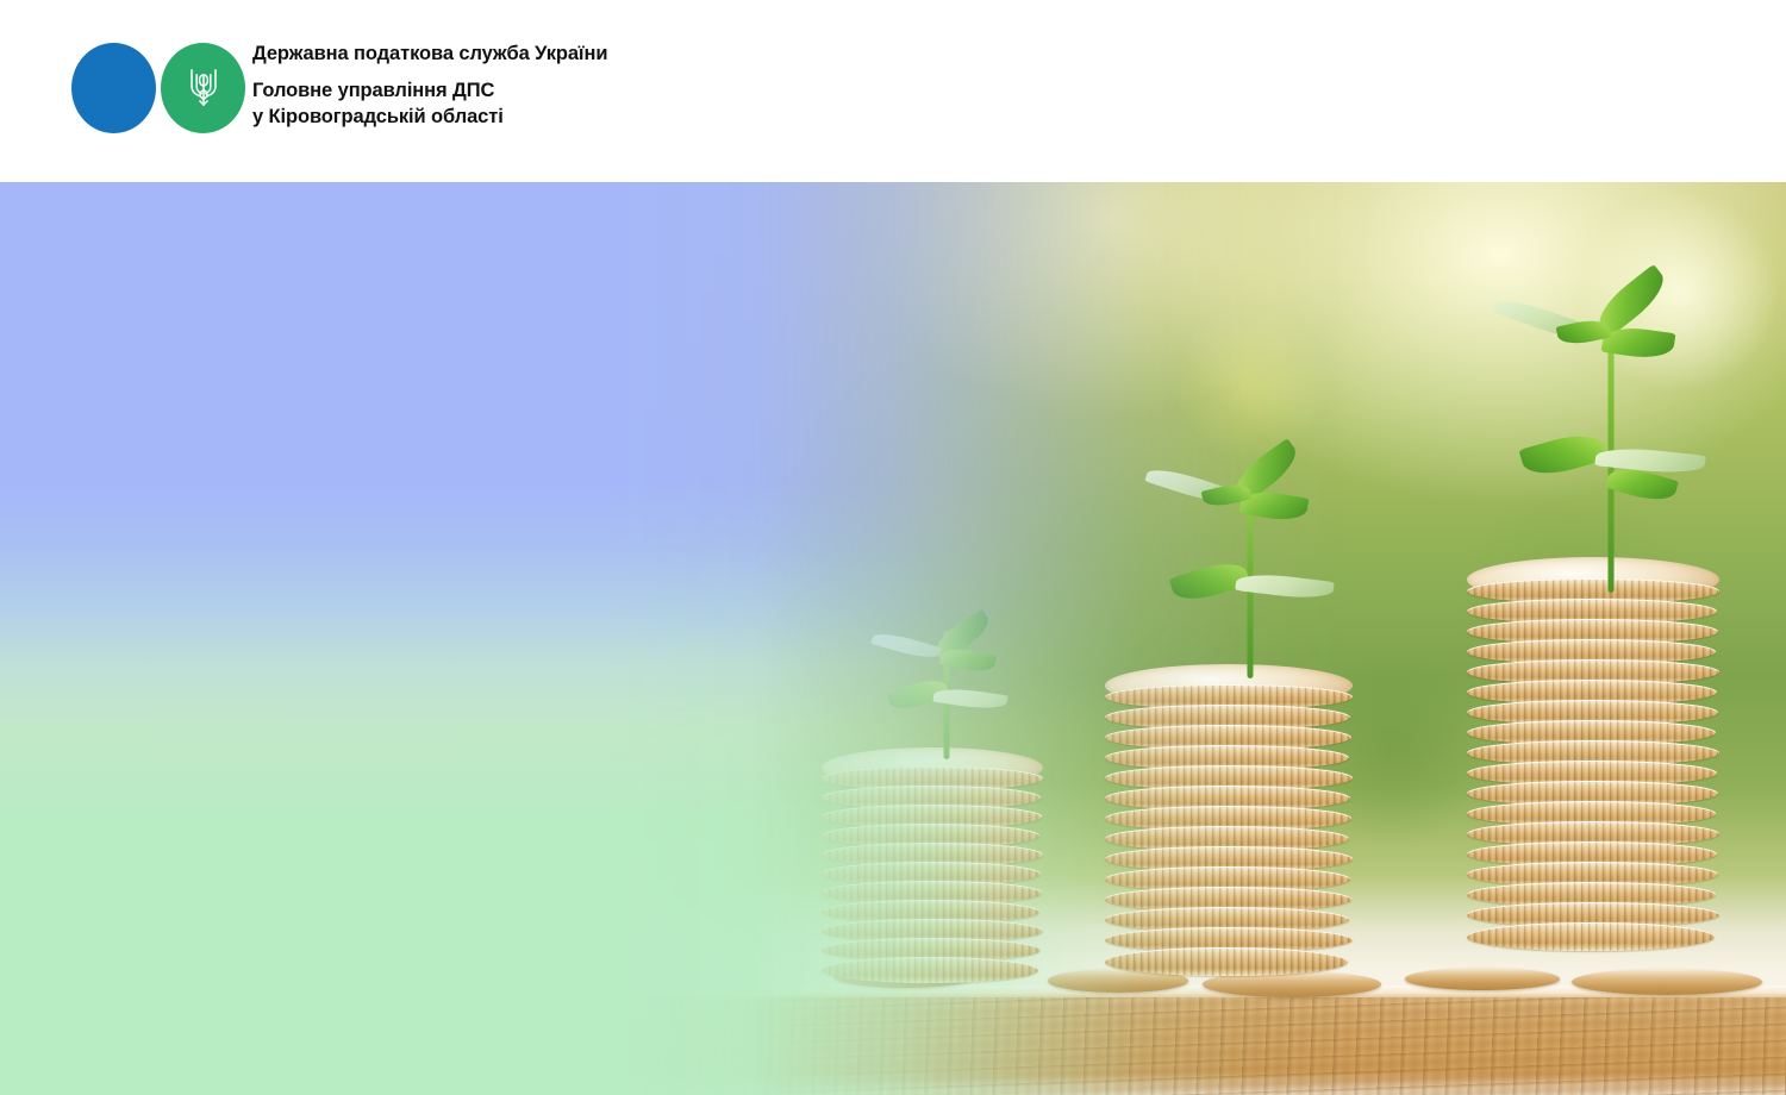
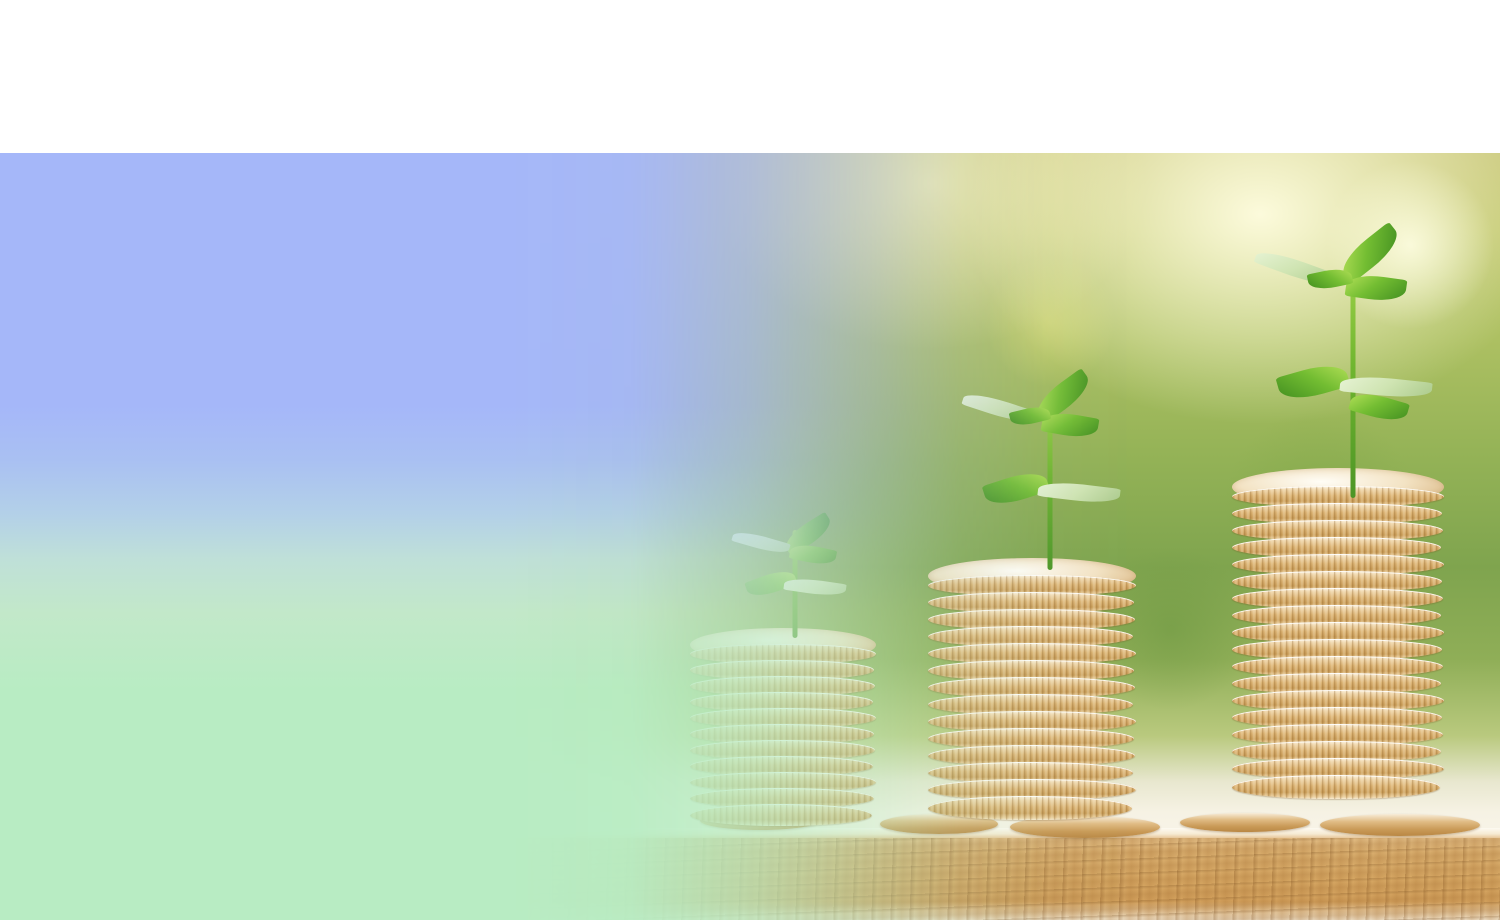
- Державна податкова служба України
- Головне управління ДПС
- у Кіровоградській області
